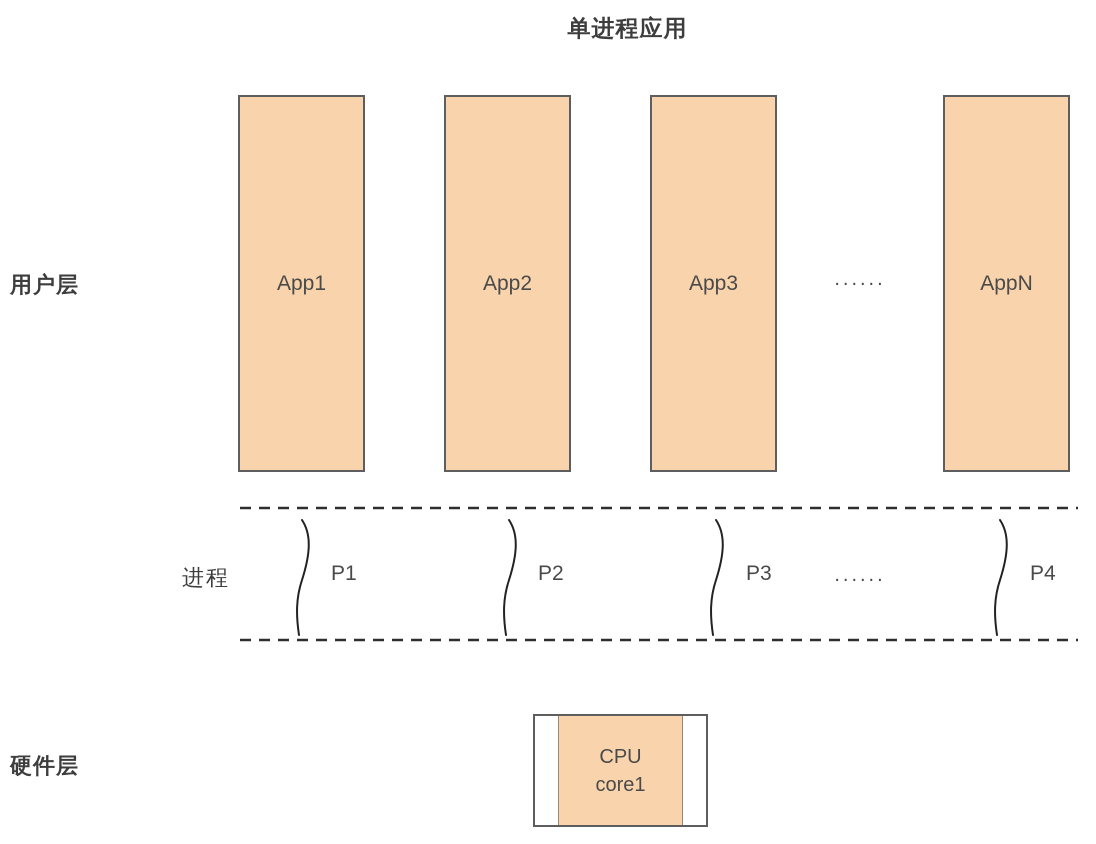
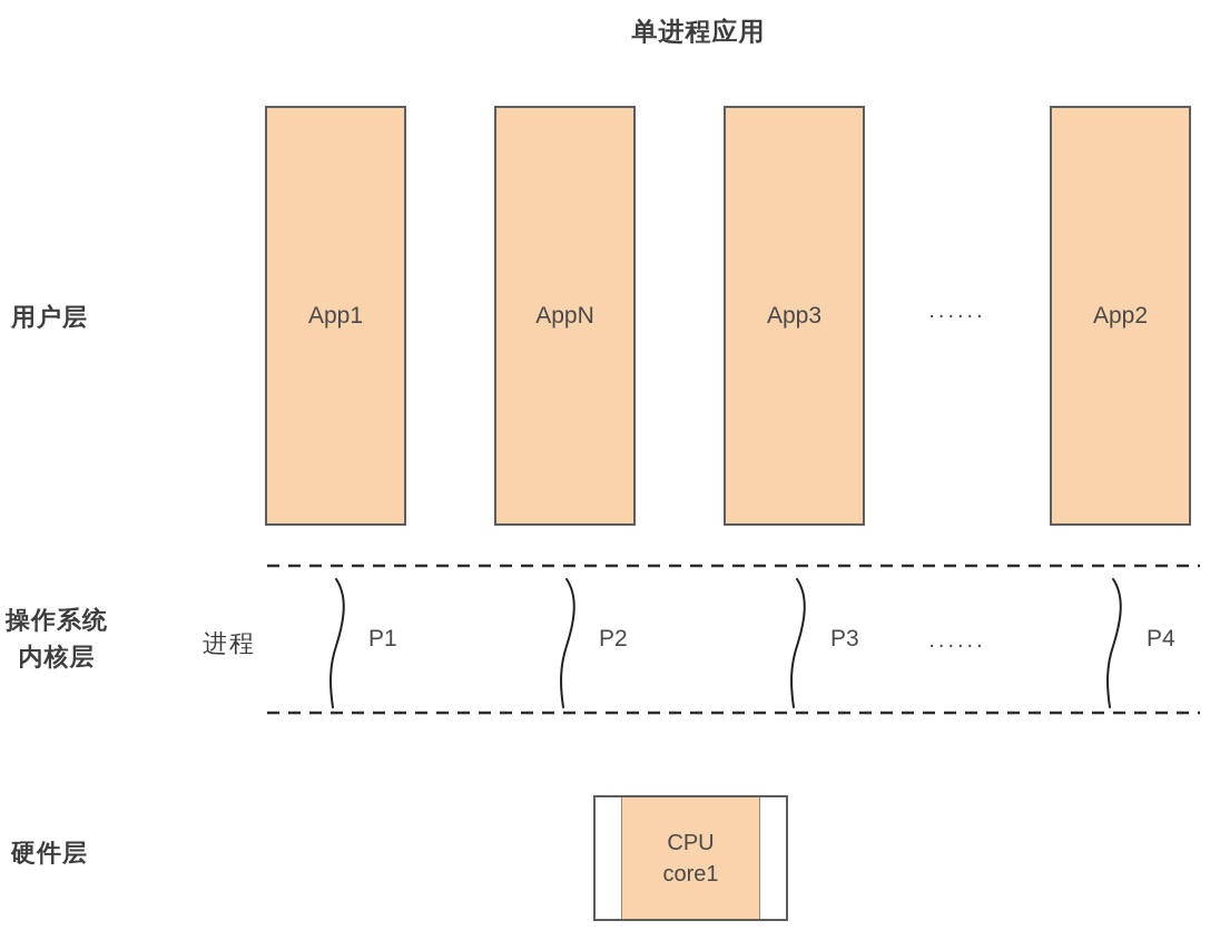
  单进程应用
  用户层
+ 操作系统
+ 内核层
  硬件层
  App1
- App2
+ AppN
  App3
- AppN
+ App2
  ......
  进程
  P1
  P2
  P3
  P4
  ......
  CPU
  core1
